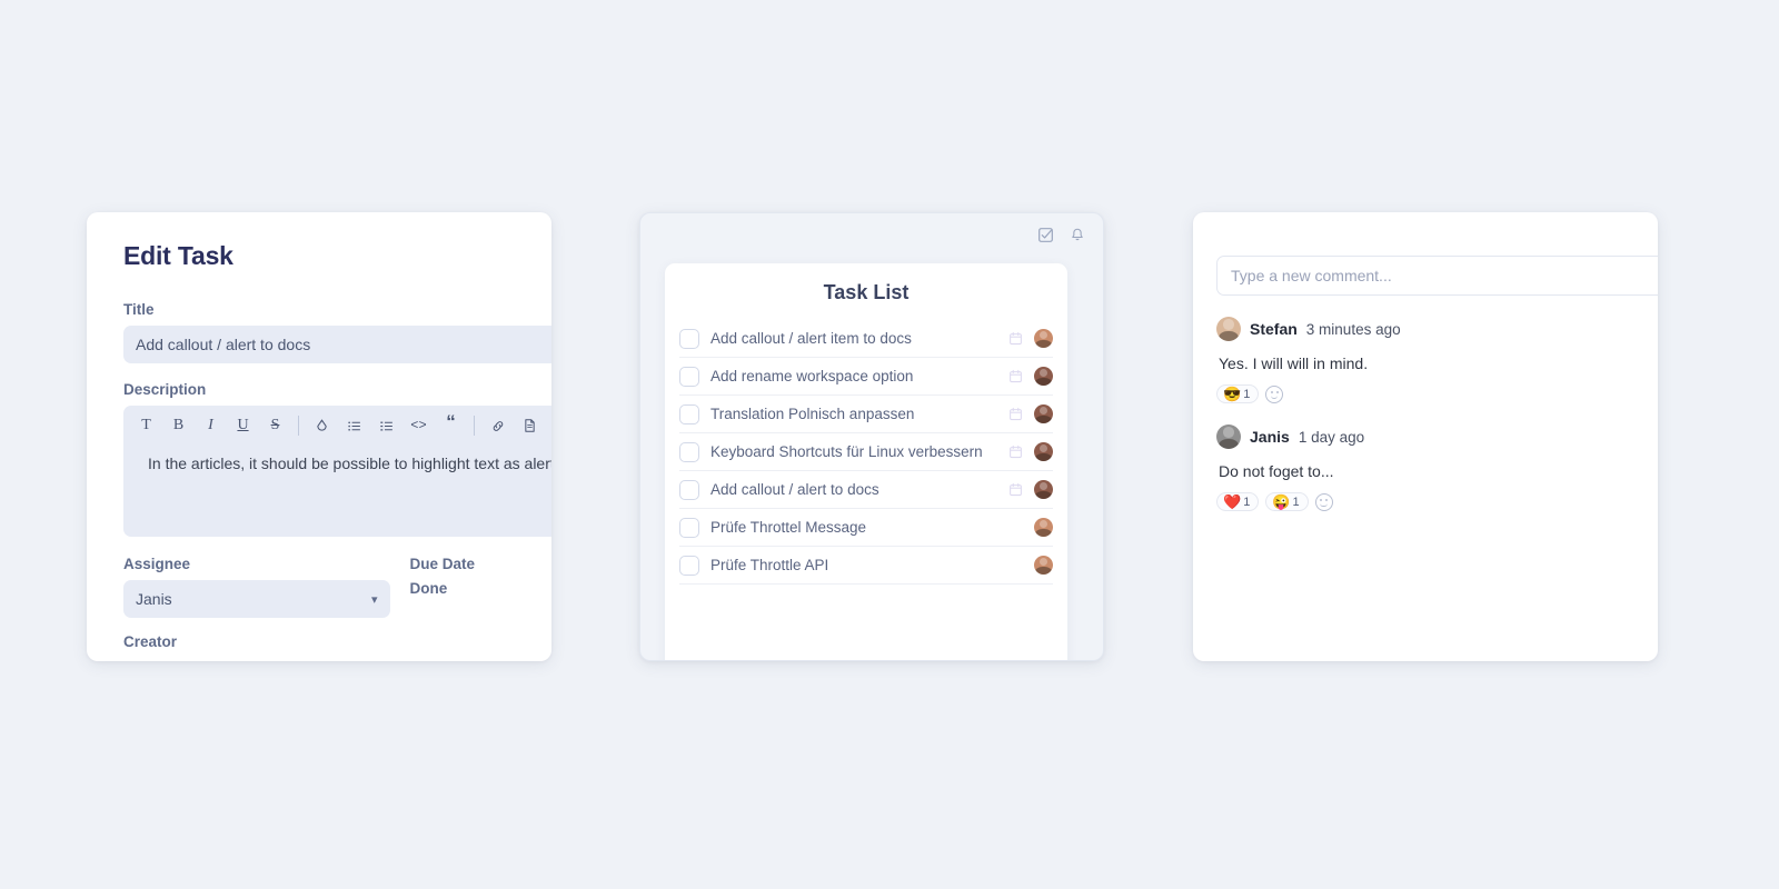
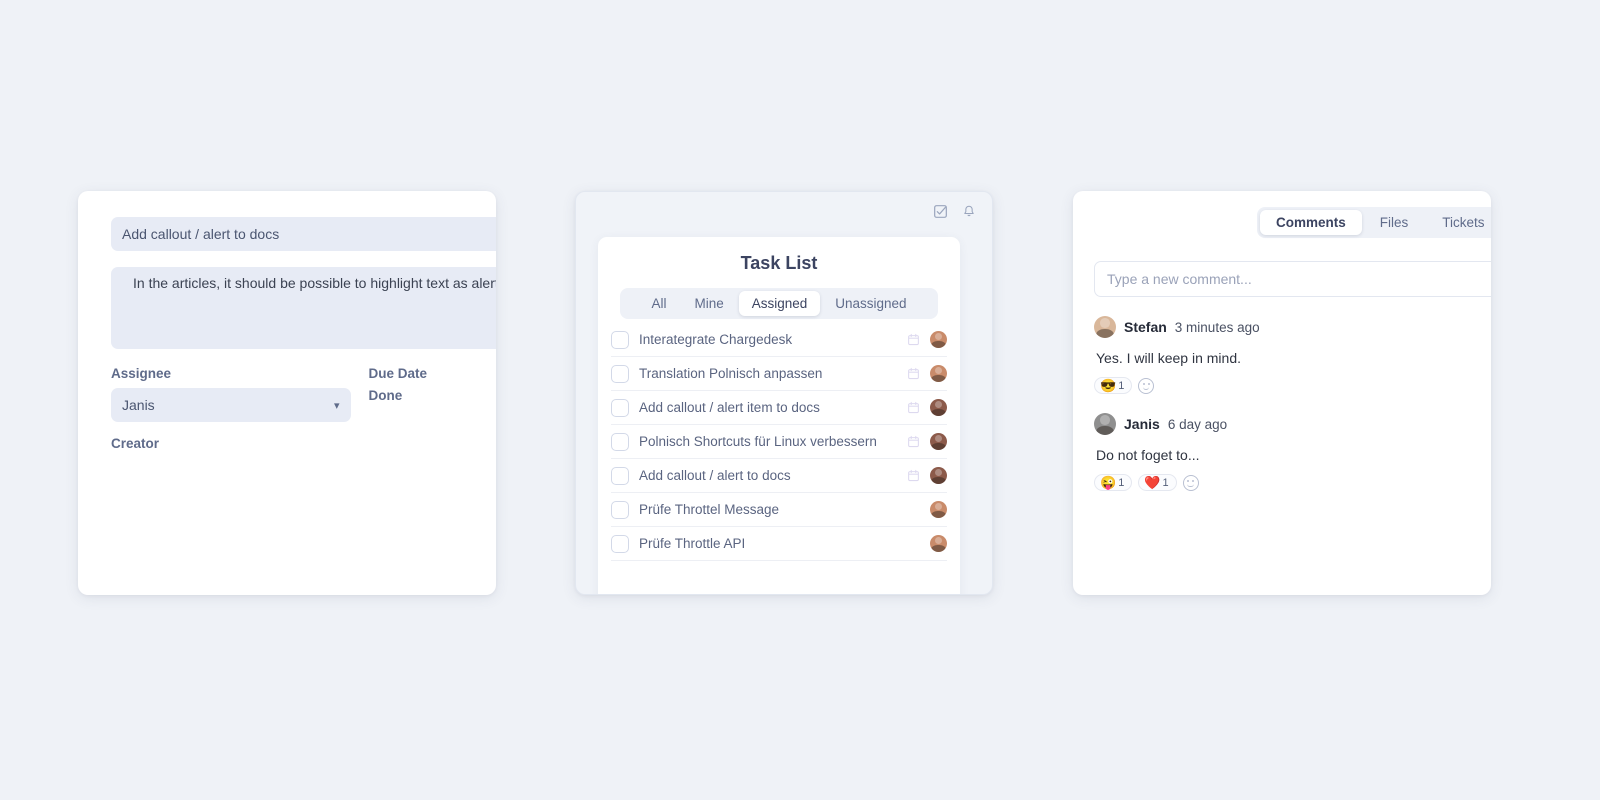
- Edit Task
- Title
  Add callout / alert to docs
- Description
- T
- B
- I
- U
- S
- <>
- “
  In the articles, it should be possible to highlight text as aler
  Assignee
  Janis
  ▾
  Creator
  Due Date
  Done
  Task List
+ All
+ Mine
+ Assigned
+ Unassigned
+ Interategrate Chargedesk
- Add callout / alert item to docs
+ Translation Polnisch anpassen
- Add rename workspace option
- Translation Polnisch anpassen
+ Add callout / alert item to docs
- Keyboard Shortcuts für Linux verbessern
+ Polnisch Shortcuts für Linux verbessern
  Add callout / alert to docs
  Prüfe Throttel Message
  Prüfe Throttle API
+ Comments
+ Files
+ Tickets
  Type a new comment...
  Stefan
  3 minutes ago
- Yes. I will will in mind.
+ Yes. I will keep in mind.
  😎
  1
  Janis
- 1 day ago
+ 6 day ago
  Do not foget to...
- ❤️
+ 😜
  1
- 😜
+ ❤️
  1
